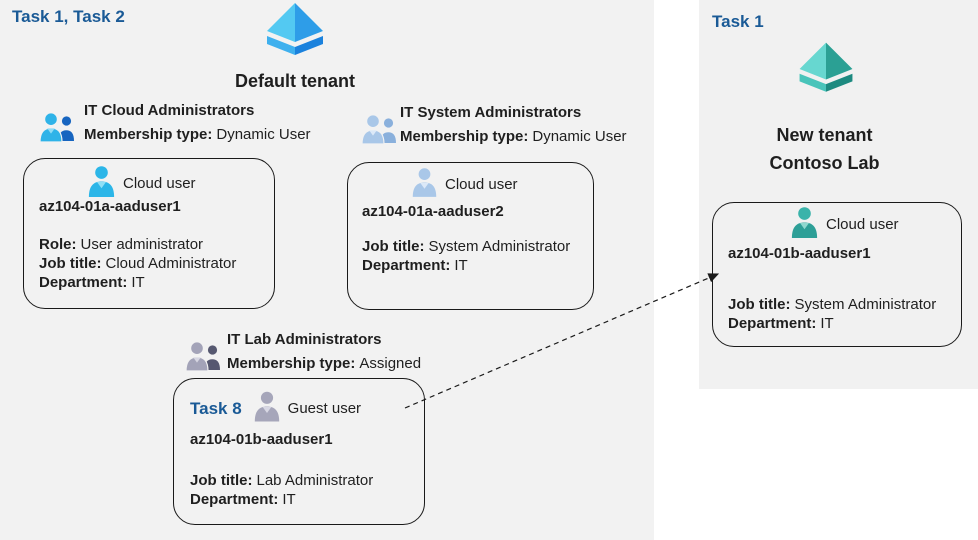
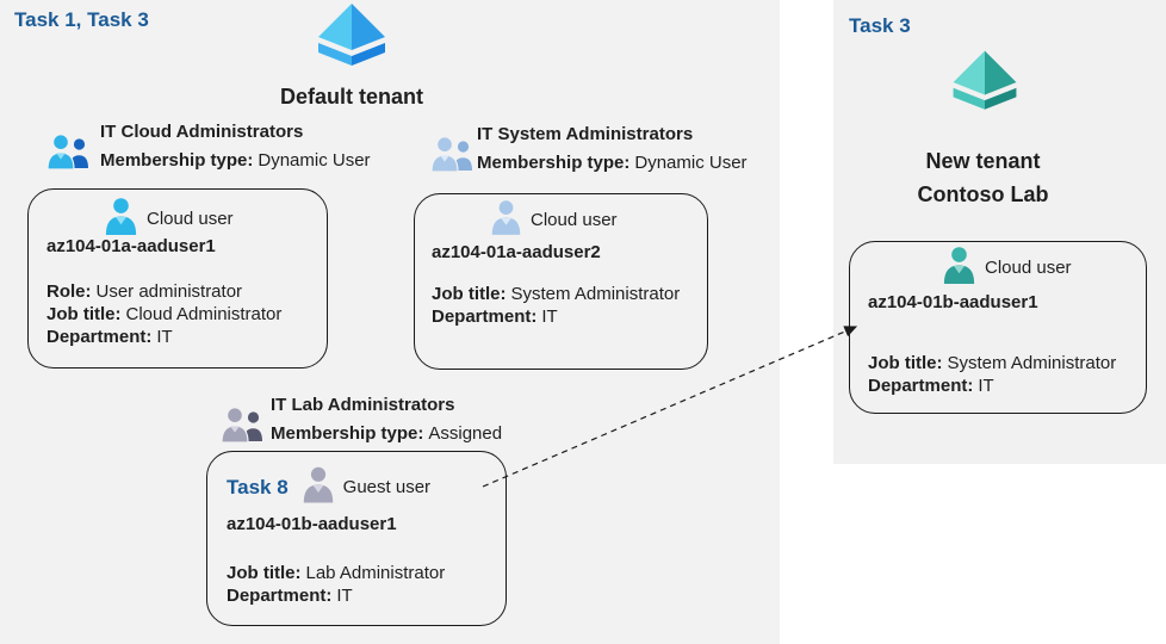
- Task 1, Task 2
+ Task 1, Task 3
  Default tenant
  IT Cloud Administrators
  Membership type: Dynamic User
  Cloud user
  az104-01a-aaduser1
  Role: User administrator
  Job title: Cloud Administrator
  Department: IT
  IT System Administrators
  Membership type: Dynamic User
  Cloud user
  az104-01a-aaduser2
  Job title: System Administrator
  Department: IT
  IT Lab Administrators
  Membership type: Assigned
  Task 8
  Guest user
  az104-01b-aaduser1
  Job title: Lab Administrator
  Department: IT
- Task 1
+ Task 3
  New tenant
  Contoso Lab
  Cloud user
  az104-01b-aaduser1
  Job title: System Administrator
  Department: IT
